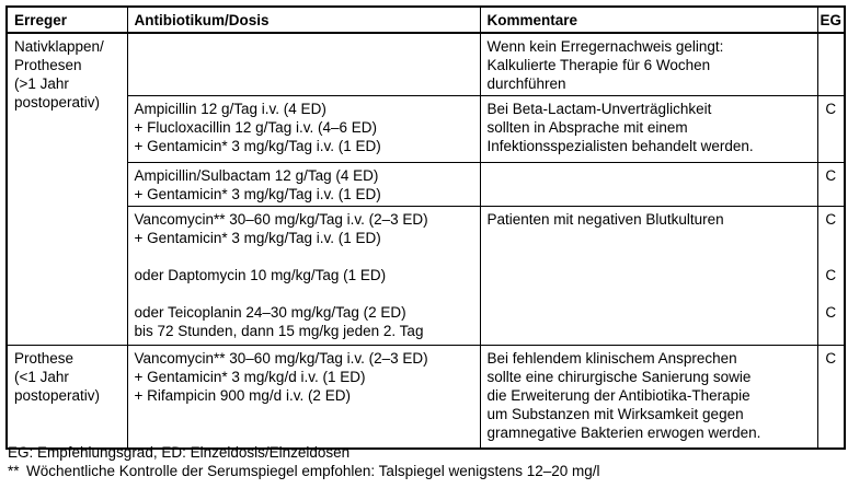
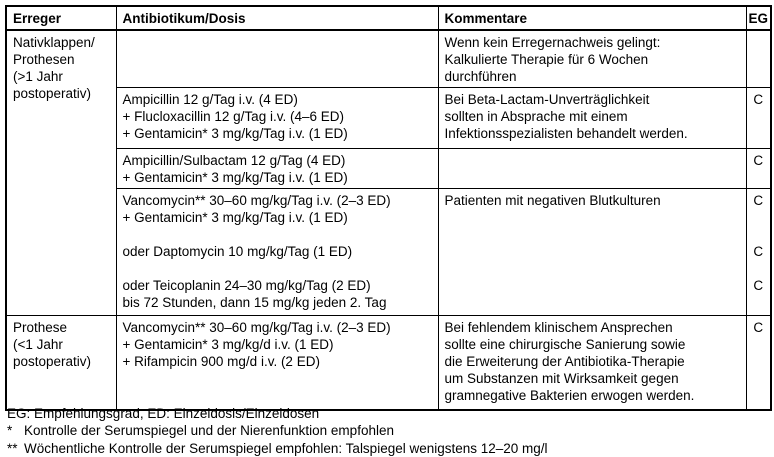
  Erreger	Antibiotikum/Dosis	Kommentare	EG
  Nativklappen/Prothesen(>1 Jahrpostoperativ)		Wenn kein Erregernachweis gelingt:Kalkulierte Therapie für 6 Wochendurchführen
  Ampicillin 12 g/Tag i.v. (4 ED)+ Flucloxacillin 12 g/Tag i.v. (4–6 ED)+ Gentamicin* 3 mg/kg/Tag i.v. (1 ED)	Bei Beta-Lactam-Unverträglichkeitsollten in Absprache mit einemInfektionsspezialisten behandelt werden.	C
  Ampicillin/Sulbactam 12 g/Tag (4 ED)+ Gentamicin* 3 mg/kg/Tag i.v. (1 ED)		C
  Vancomycin** 30–60 mg/kg/Tag i.v. (2–3 ED)+ Gentamicin* 3 mg/kg/Tag i.v. (1 ED) oder Daptomycin 10 mg/kg/Tag (1 ED) oder Teicoplanin 24–30 mg/kg/Tag (2 ED)bis 72 Stunden, dann 15 mg/kg jeden 2. Tag	Patienten mit negativen Blutkulturen	C C C
  Prothese(<1 Jahrpostoperativ)	Vancomycin** 30–60 mg/kg/Tag i.v. (2–3 ED)+ Gentamicin* 3 mg/kg/d i.v. (1 ED)+ Rifampicin 900 mg/d i.v. (2 ED)	Bei fehlendem klinischem Ansprechensollte eine chirurgische Sanierung sowiedie Erweiterung der Antibiotika-Therapieum Substanzen mit Wirksamkeit gegengramnegative Bakterien erwogen werden.	C
  EG: Empfehlungsgrad, ED: Einzeldosis/Einzeldosen
+ * Kontrolle der Serumspiegel und der Nierenfunktion empfohlen
  ** Wöchentliche Kontrolle der Serumspiegel empfohlen: Talspiegel wenigstens 12–20 mg/l
